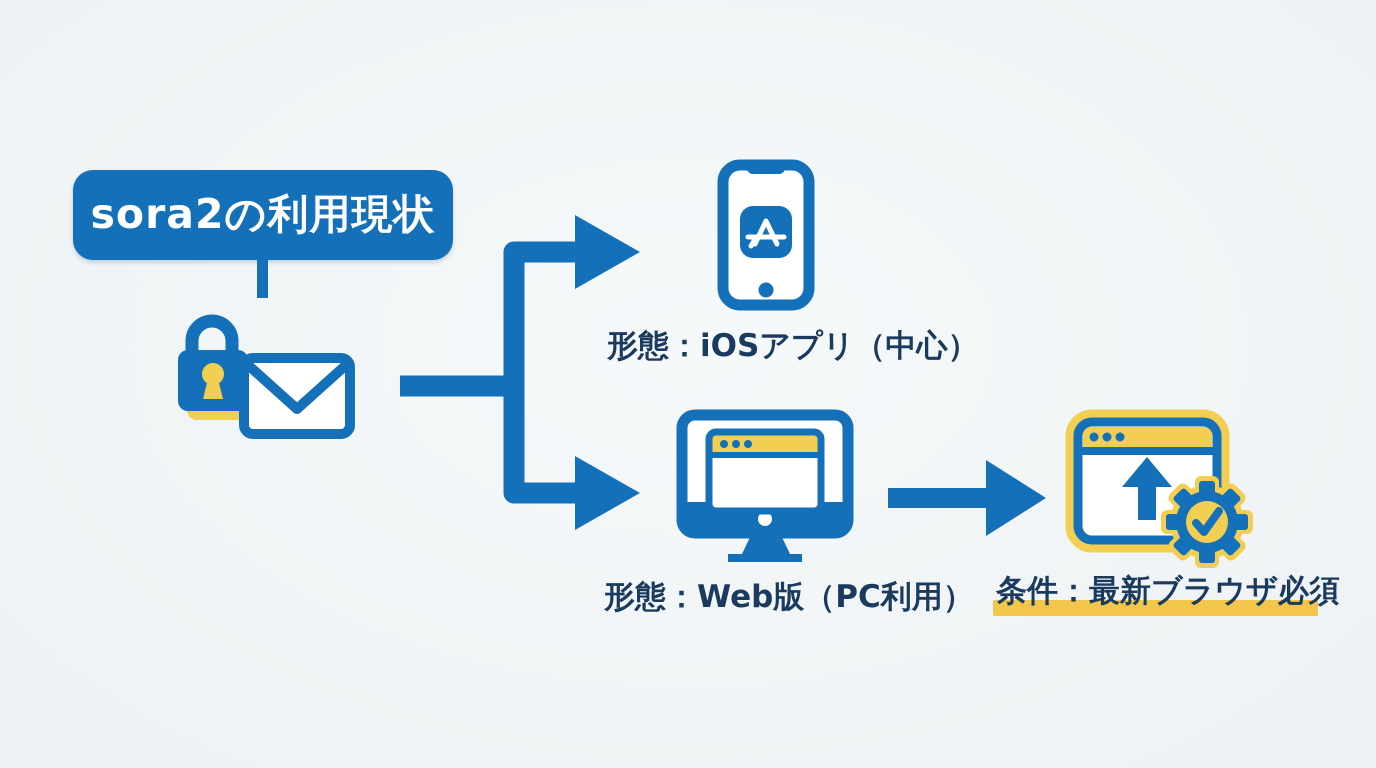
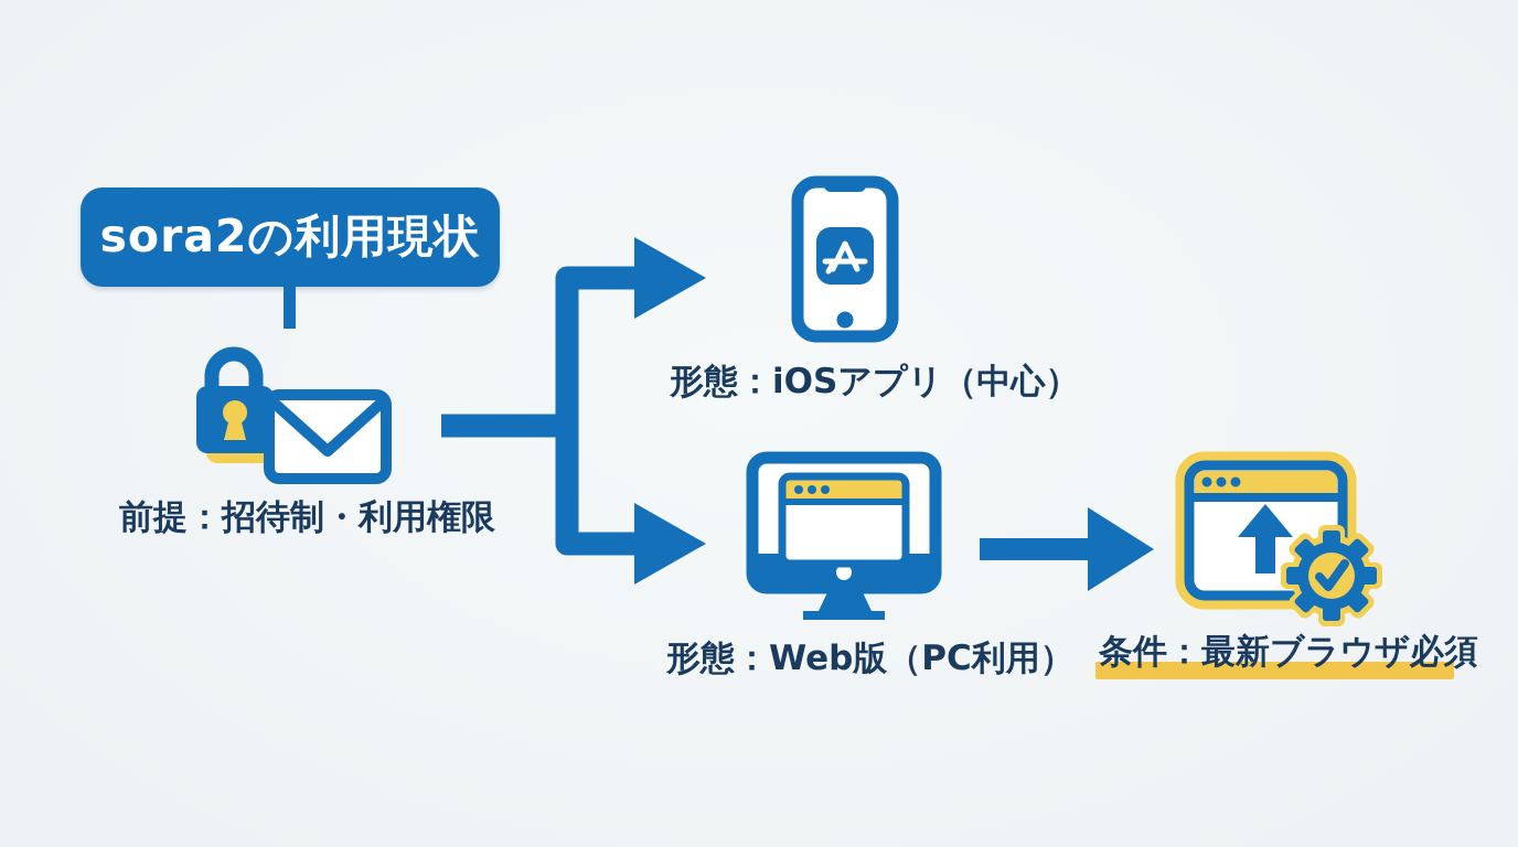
  sora2の利用現状
+ 前提：招待制・利用権限
  形態：iOSアプリ（中心）
  形態：Web版（PC利用）
  条件：最新ブラウザ必須
